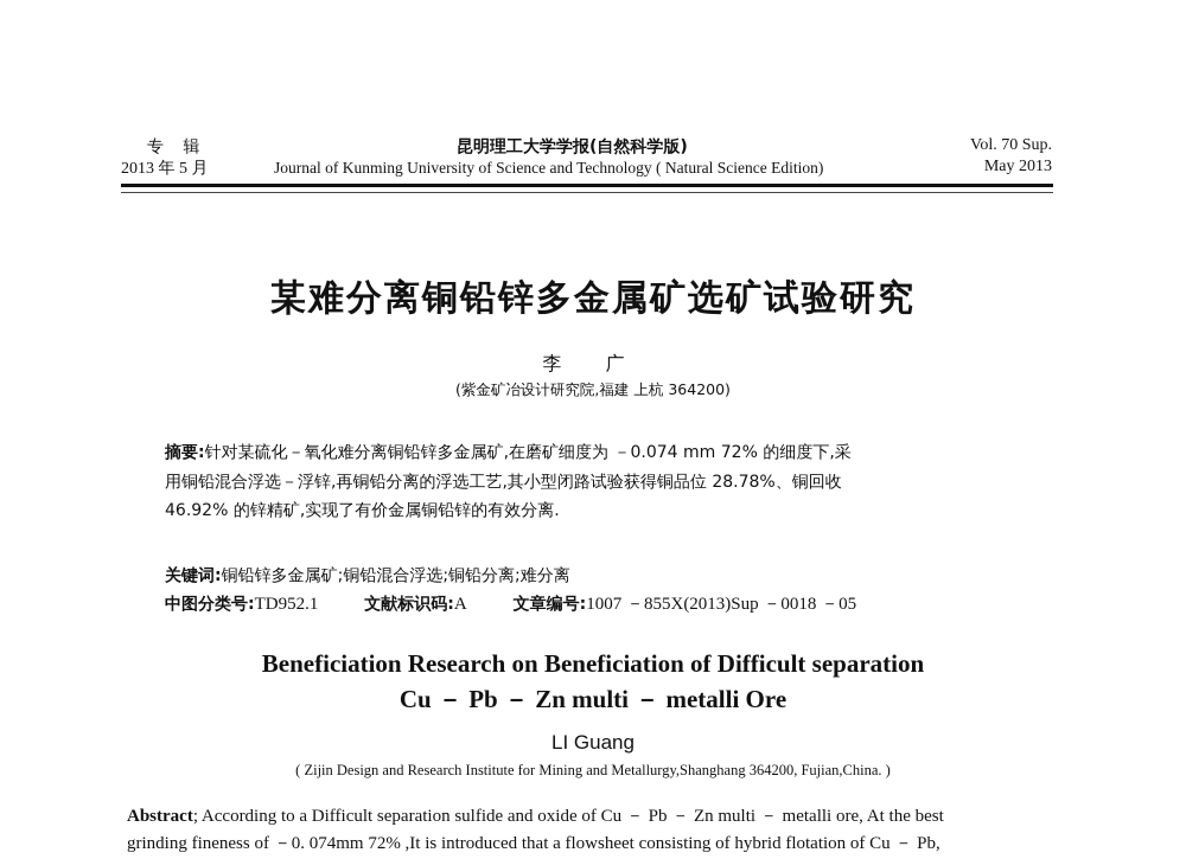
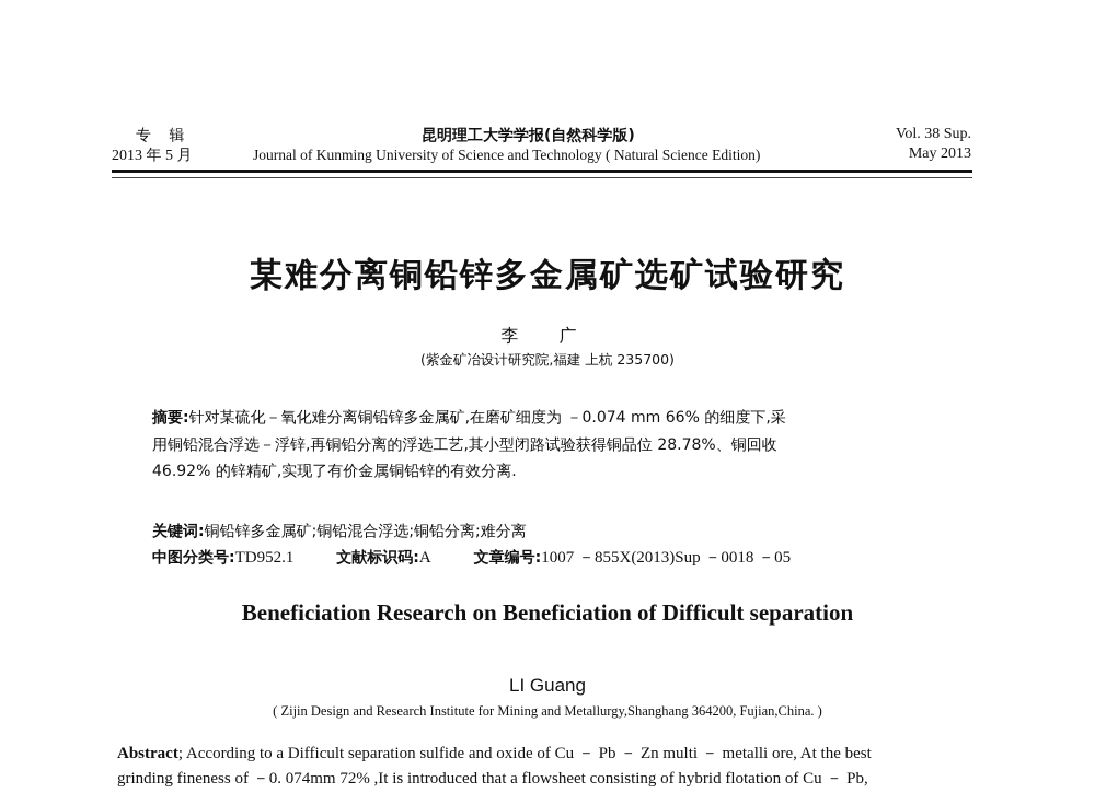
  专 辑
  2013 年 5 月
  昆明理工大学学报(自然科学版)
  Journal of Kunming University of Science and Technology ( Natural Science Edition)
- Vol. 70 Sup.
+ Vol. 38 Sup.
  May 2013
  某难分离铜铅锌多金属矿选矿试验研究
  李 广
- (紫金矿冶设计研究院,福建 上杭 364200)
+ (紫金矿冶设计研究院,福建 上杭 235700)
- 摘要:针对某硫化－氧化难分离铜铅锌多金属矿,在磨矿细度为 －0.074 mm 72% 的细度下,采
+ 摘要:针对某硫化－氧化难分离铜铅锌多金属矿,在磨矿细度为 －0.074 mm 66% 的细度下,采
  用铜铅混合浮选－浮锌,再铜铅分离的浮选工艺,其小型闭路试验获得铜品位 28.78%、铜回收
  46.92% 的锌精矿,实现了有价金属铜铅锌的有效分离.
  关键词:铜铅锌多金属矿;铜铅混合浮选;铜铅分离;难分离
  中图分类号:TD952.1 文献标识码:A 文章编号:1007 －855X(2013)Sup －0018 －05
  Beneficiation Research on Beneficiation of Difficult separation
- Cu － Pb － Zn multi － metalli Ore
  LI Guang
  ( Zijin Design and Research Institute for Mining and Metallurgy,Shanghang 364200, Fujian,China. )
  Abstract; According to a Difficult separation sulfide and oxide of Cu － Pb － Zn multi － metalli ore, At the best
  grinding fineness of －0. 074mm 72% ,It is introduced that a flowsheet consisting of hybrid flotation of Cu － Pb,
